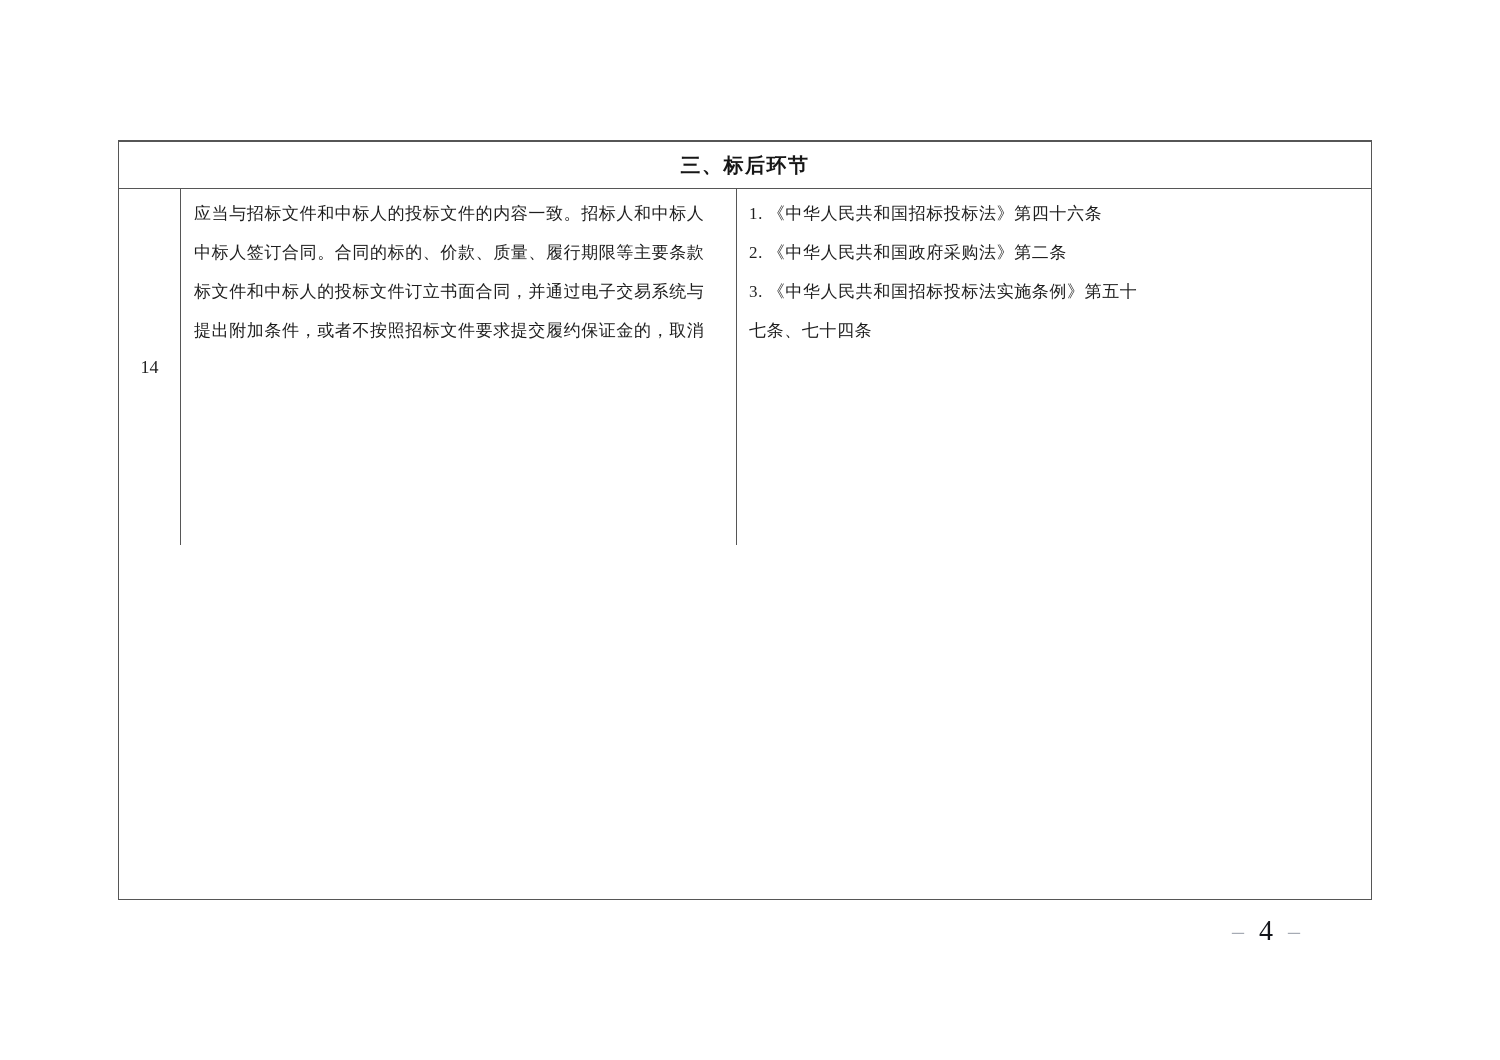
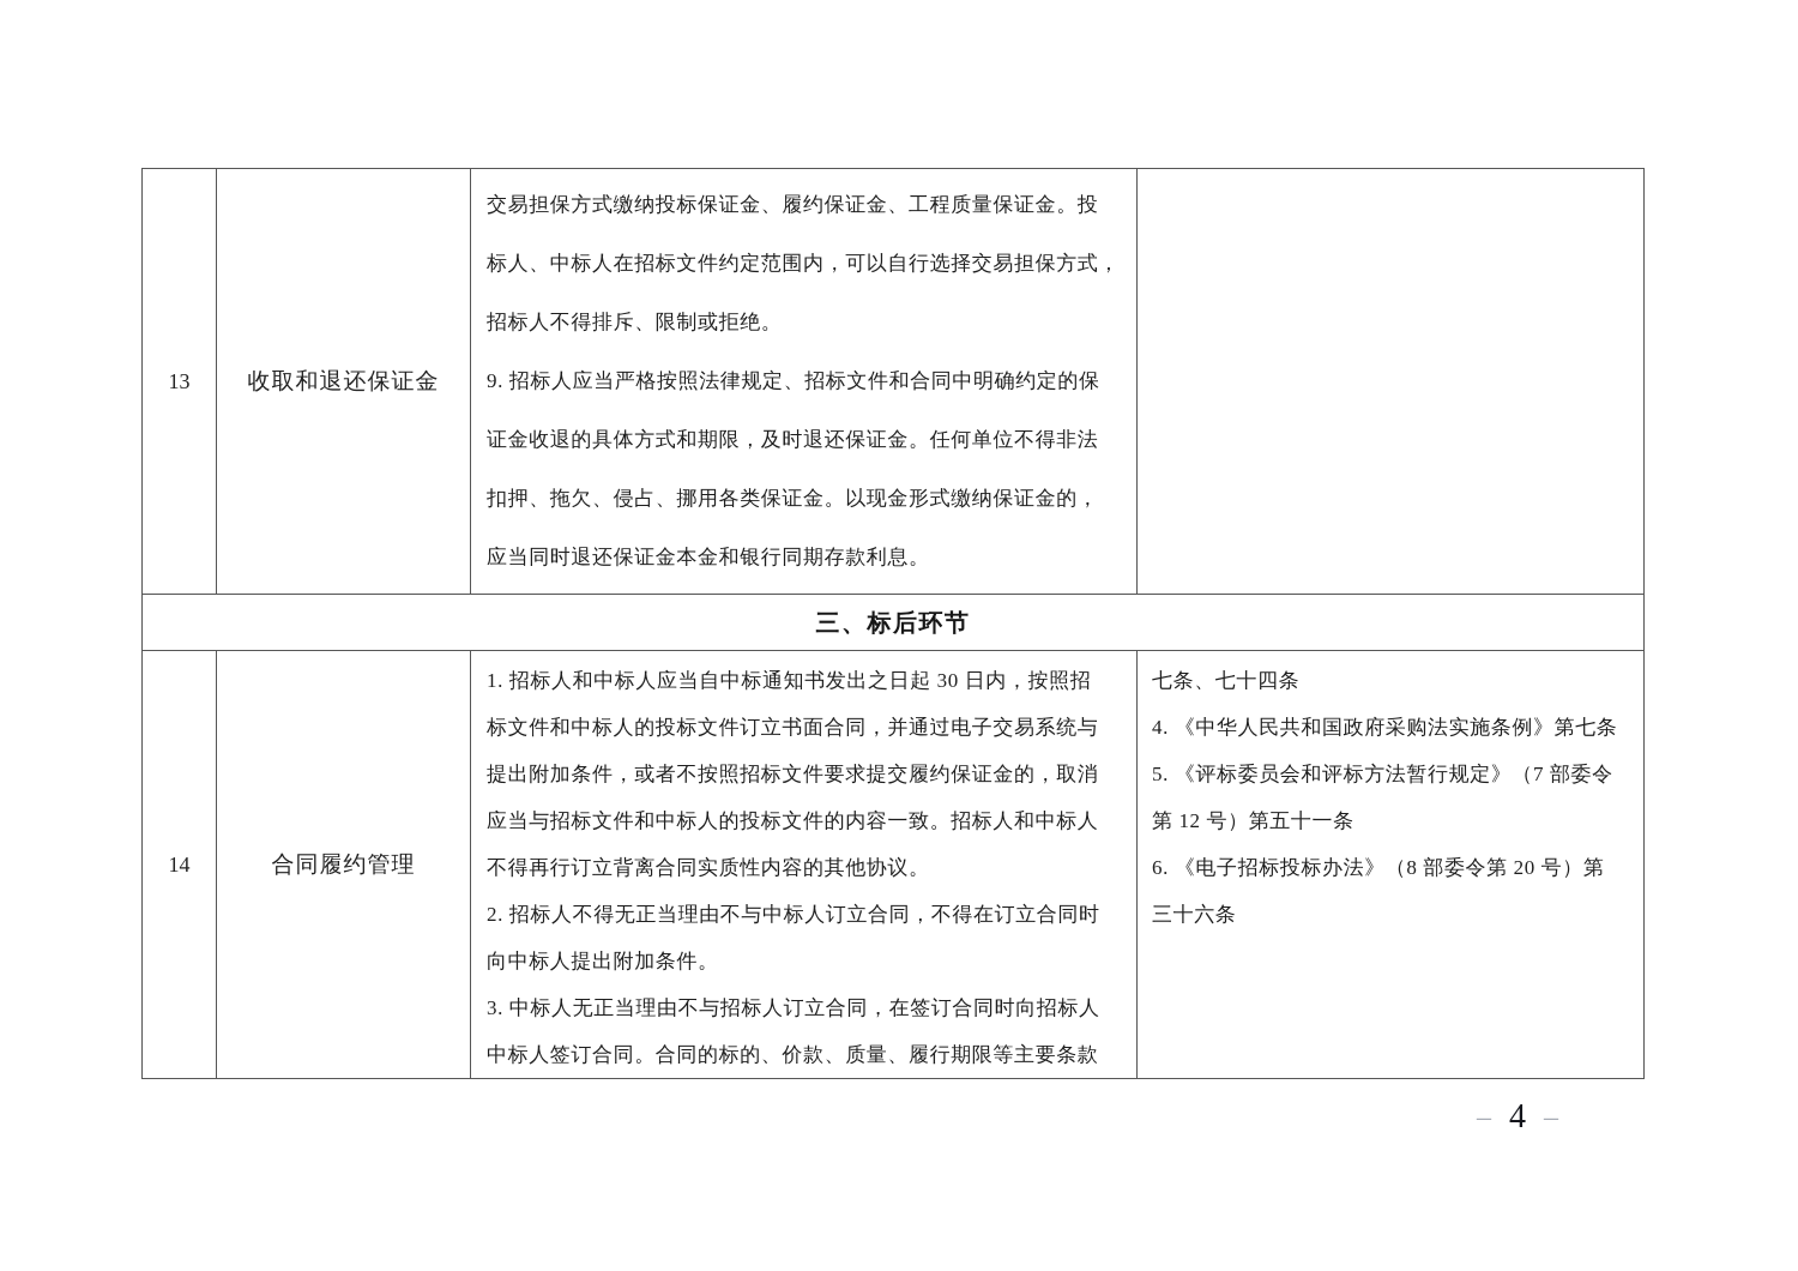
+ 13
+ 收取和退还保证金
+ 交易担保方式缴纳投标保证金、履约保证金、工程质量保证金。投
+ 标人、中标人在招标文件约定范围内，可以自行选择交易担保方式，
+ 招标人不得排斥、限制或拒绝。
+ 9. 招标人应当严格按照法律规定、招标文件和合同中明确约定的保
+ 证金收退的具体方式和期限，及时退还保证金。任何单位不得非法
+ 扣押、拖欠、侵占、挪用各类保证金。以现金形式缴纳保证金的，
+ 应当同时退还保证金本金和银行同期存款利息。
  三、标后环节
  14
+ 合同履约管理
+ 1. 招标人和中标人应当自中标通知书发出之日起 30 日内，按照招
- 应当与招标文件和中标人的投标文件的内容一致。招标人和中标人
+ 标文件和中标人的投标文件订立书面合同，并通过电子交易系统与
- 中标人签订合同。合同的标的、价款、质量、履行期限等主要条款
+ 提出附加条件，或者不按照招标文件要求提交履约保证金的，取消
- 标文件和中标人的投标文件订立书面合同，并通过电子交易系统与
+ 应当与招标文件和中标人的投标文件的内容一致。招标人和中标人
+ 不得再行订立背离合同实质性内容的其他协议。
+ 2. 招标人不得无正当理由不与中标人订立合同，不得在订立合同时
+ 向中标人提出附加条件。
+ 3. 中标人无正当理由不与招标人订立合同，在签订合同时向招标人
- 提出附加条件，或者不按照招标文件要求提交履约保证金的，取消
+ 中标人签订合同。合同的标的、价款、质量、履行期限等主要条款
- 1. 《中华人民共和国招标投标法》第四十六条
- 2. 《中华人民共和国政府采购法》第二条
- 3. 《中华人民共和国招标投标法实施条例》第五十
  七条、七十四条
+ 4. 《中华人民共和国政府采购法实施条例》第七条
+ 5. 《评标委员会和评标方法暂行规定》（7 部委令
+ 第 12 号）第五十一条
+ 6. 《电子招标投标办法》（8 部委令第 20 号）第
+ 三十六条
  –
  4
  –
